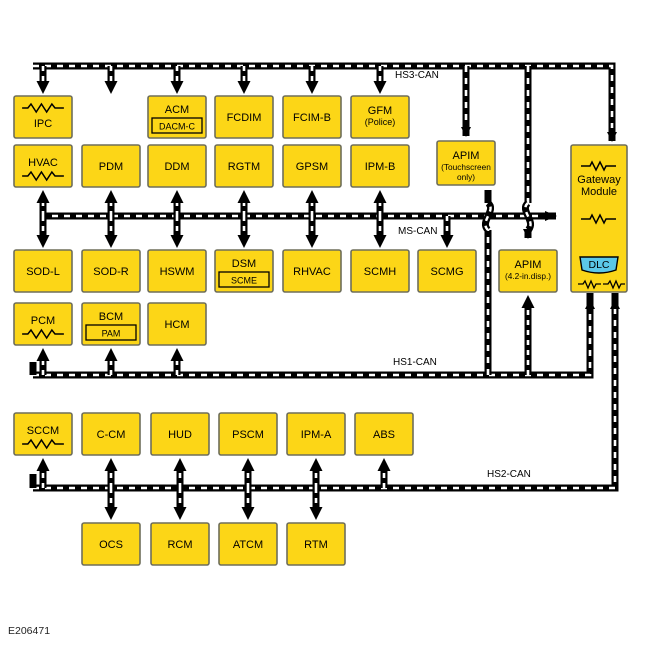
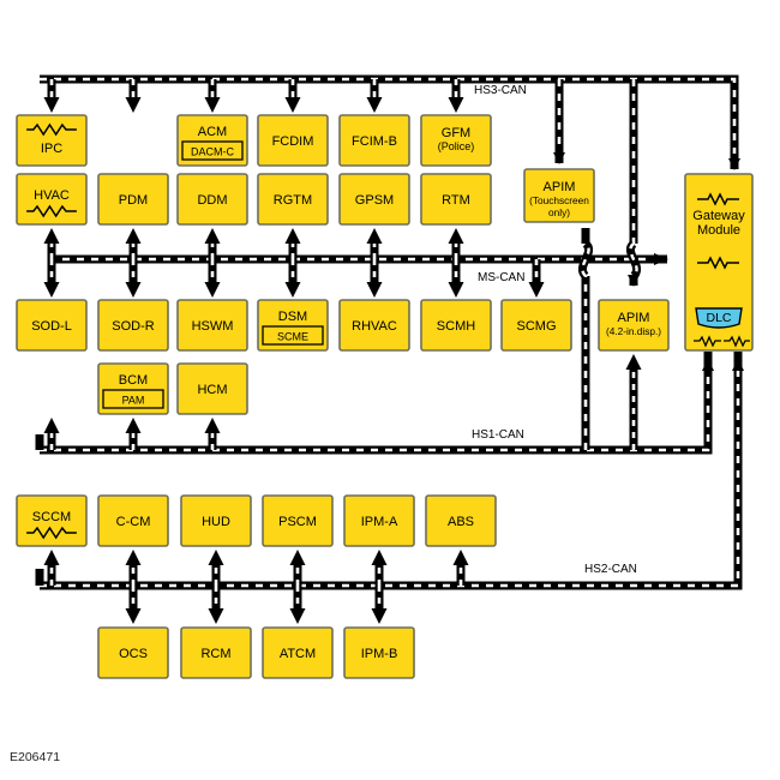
  IPC
  ACM
  DACM-C
  FCDIM
  FCIM-B
  GFM
  (Police)
  HVAC
  PDM
  DDM
  RGTM
  GPSM
- IPM-B
+ RTM
  APIM
  (Touchscreen
  only)
  SOD-L
  SOD-R
  HSWM
  DSM
  SCME
  RHVAC
  SCMH
  SCMG
  APIM
  (4.2-in.disp.)
- PCM
  BCM
  PAM
  HCM
  SCCM
  C-CM
  HUD
  PSCM
  IPM-A
  ABS
  OCS
  RCM
  ATCM
- RTM
+ IPM-B
  Gateway
  Module
  DLC
  HS3-CAN
  MS-CAN
  HS1-CAN
  HS2-CAN
  E206471
